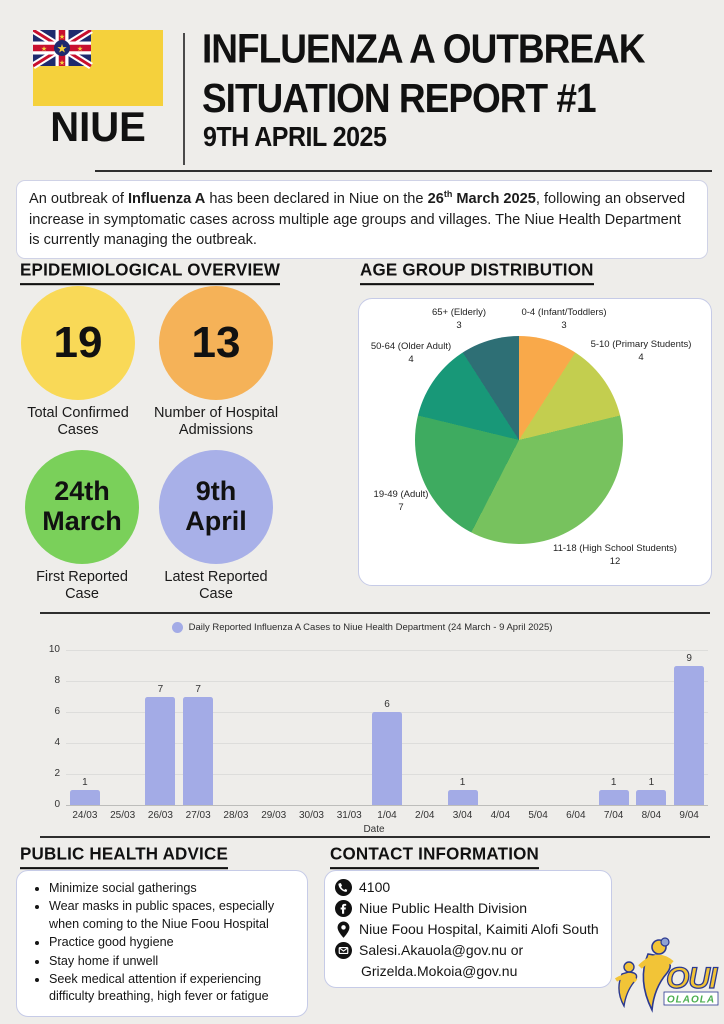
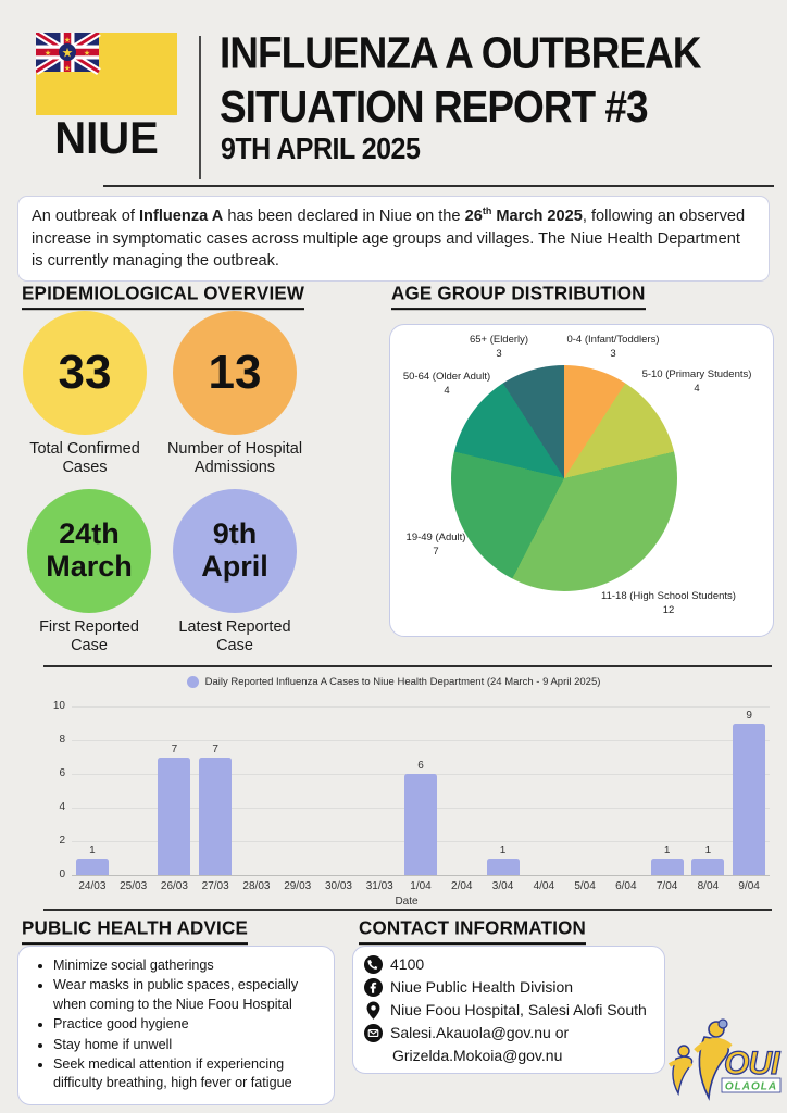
  ★
  NIUE
  INFLUENZA A OUTBREAK
- SITUATION REPORT #1
+ SITUATION REPORT #3
  9TH APRIL 2025
  An outbreak of Influenza A has been declared in Niue on the 26th March 2025, following an observed increase in symptomatic cases across multiple age groups and villages. The Niue Health Department is currently managing the outbreak.
  EPIDEMIOLOGICAL OVERVIEW
  AGE GROUP DISTRIBUTION
- 19
+ 33
  Total Confirmed
  Cases
  13
  Number of Hospital
  Admissions
  24th
  March
  First Reported
  Case
  9th
  April
  Latest Reported
  Case
  65+ (Elderly)
  3
  0-4 (Infant/Toddlers)
  3
  5-10 (Primary Students)
  4
  50-64 (Older Adult)
  4
  19-49 (Adult)
  7
  11-18 (High School Students)
  12
  Daily Reported Influenza A Cases to Niue Health Department (24 March - 9 April 2025)
  0
  2
  4
  6
  8
  10
  1
  24/03
  25/03
  7
  26/03
  7
  27/03
  28/03
  29/03
  30/03
  31/03
  6
  1/04
  2/04
  1
  3/04
  4/04
  5/04
  6/04
  1
  7/04
  1
  8/04
  9
  9/04
  Date
  PUBLIC HEALTH ADVICE
  Minimize social gatherings
  Wear masks in public spaces, especially when coming to the Niue Foou Hospital
  Practice good hygiene
  Stay home if unwell
  Seek medical attention if experiencing difficulty breathing, high fever or fatigue
  CONTACT INFORMATION
  4100
  Niue Public Health Division
- Niue Foou Hospital, Kaimiti Alofi South
+ Niue Foou Hospital, Salesi Alofi South
  Salesi.Akauola@gov.nu or
  Grizelda.Mokoia@gov.nu
  OUI
  OLAOLA
